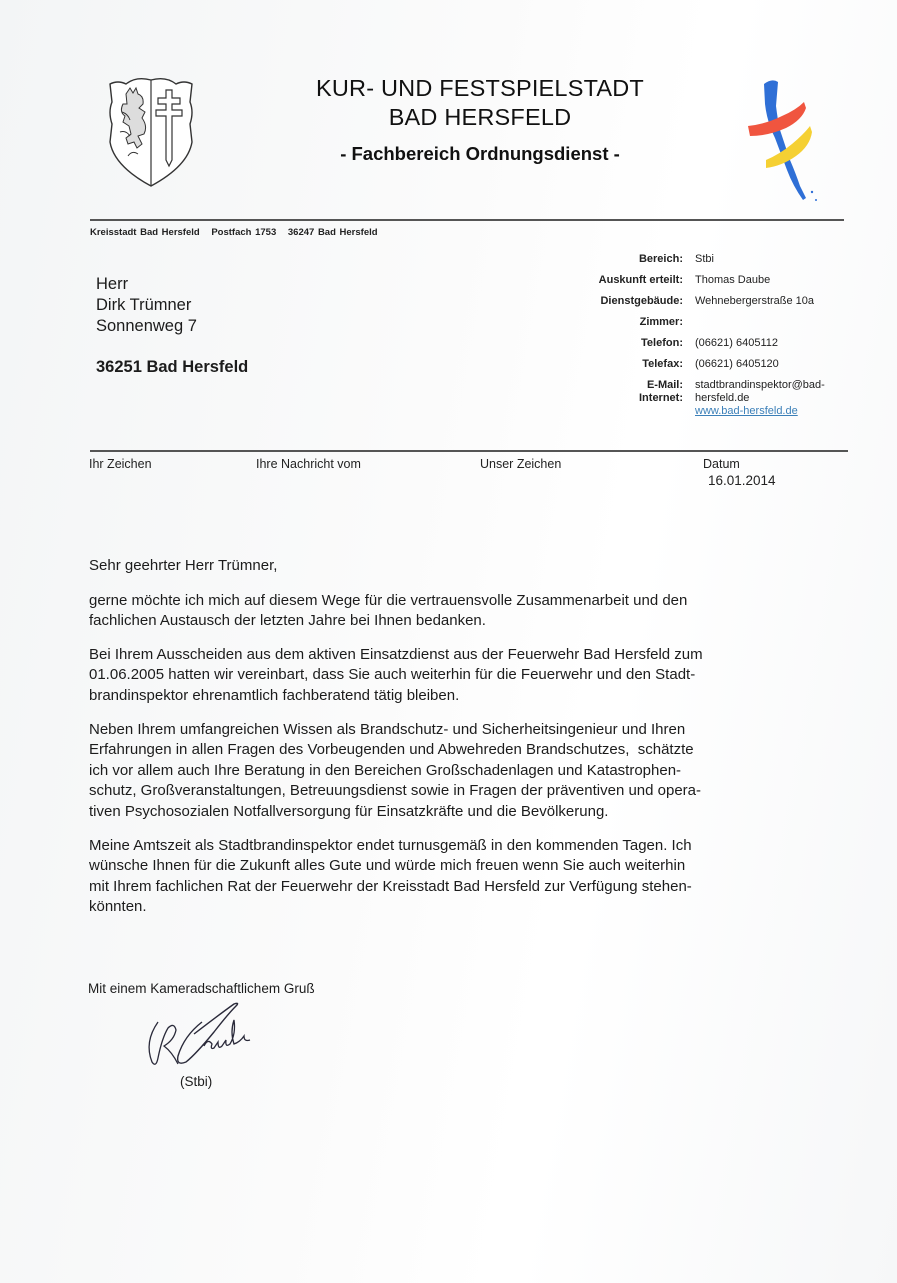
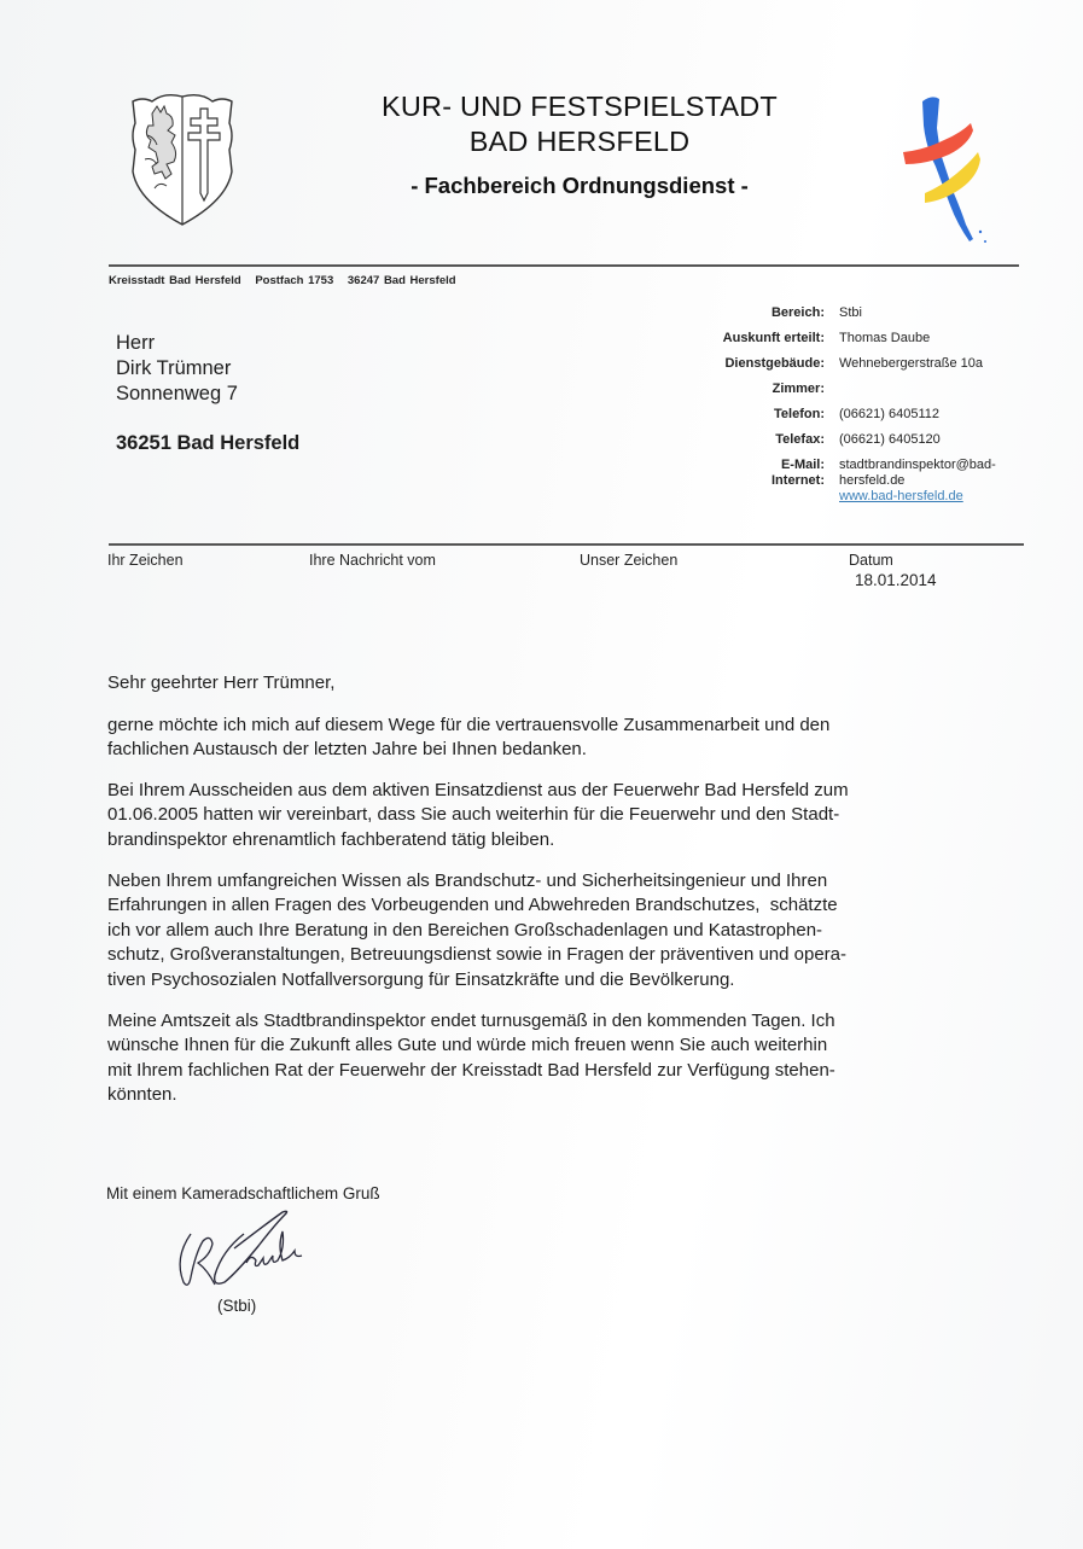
  KUR- UND FESTSPIELSTADT
  BAD HERSFELD
  - Fachbereich Ordnungsdienst -
  Kreisstadt Bad Hersfeld Postfach 1753 36247 Bad Hersfeld
  Herr
  Dirk Trümner
  Sonnenweg 7
  36251 Bad Hersfeld
  Bereich:
  Stbi
  Auskunft erteilt:
  Thomas Daube
  Dienstgebäude:
  Wehnebergerstraße 10a
  Zimmer:
  Telefon:
  (06621) 6405112
  Telefax:
  (06621) 6405120
  E-Mail:
  stadtbrandinspektor@bad-
  Internet:
  hersfeld.de
  www.bad-hersfeld.de
  Ihr Zeichen
  Ihre Nachricht vom
  Unser Zeichen
  Datum
- 16.01.2014
+ 18.01.2014
  Sehr geehrter Herr Trümner,
  gerne möchte ich mich auf diesem Wege für die vertrauensvolle Zusammenarbeit und den
  fachlichen Austausch der letzten Jahre bei Ihnen bedanken.
  Bei Ihrem Ausscheiden aus dem aktiven Einsatzdienst aus der Feuerwehr Bad Hersfeld zum
  01.06.2005 hatten wir vereinbart, dass Sie auch weiterhin für die Feuerwehr und den Stadt-
  brandinspektor ehrenamtlich fachberatend tätig bleiben.
  Neben Ihrem umfangreichen Wissen als Brandschutz- und Sicherheitsingenieur und Ihren
  Erfahrungen in allen Fragen des Vorbeugenden und Abwehreden Brandschutzes, schätzte
  ich vor allem auch Ihre Beratung in den Bereichen Großschadenlagen und Katastrophen-
  schutz, Großveranstaltungen, Betreuungsdienst sowie in Fragen der präventiven und opera-
  tiven Psychosozialen Notfallversorgung für Einsatzkräfte und die Bevölkerung.
  Meine Amtszeit als Stadtbrandinspektor endet turnusgemäß in den kommenden Tagen. Ich
  wünsche Ihnen für die Zukunft alles Gute und würde mich freuen wenn Sie auch weiterhin
  mit Ihrem fachlichen Rat der Feuerwehr der Kreisstadt Bad Hersfeld zur Verfügung stehen-
  könnten.
  Mit einem Kameradschaftlichem Gruß
  (Stbi)
